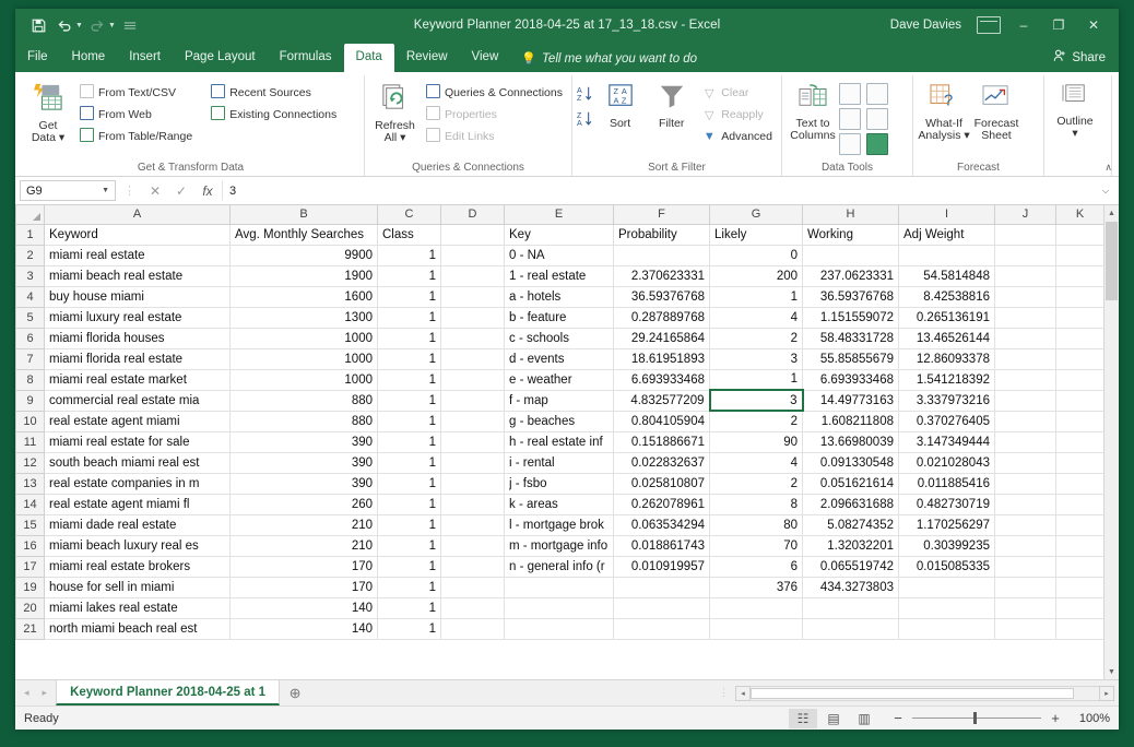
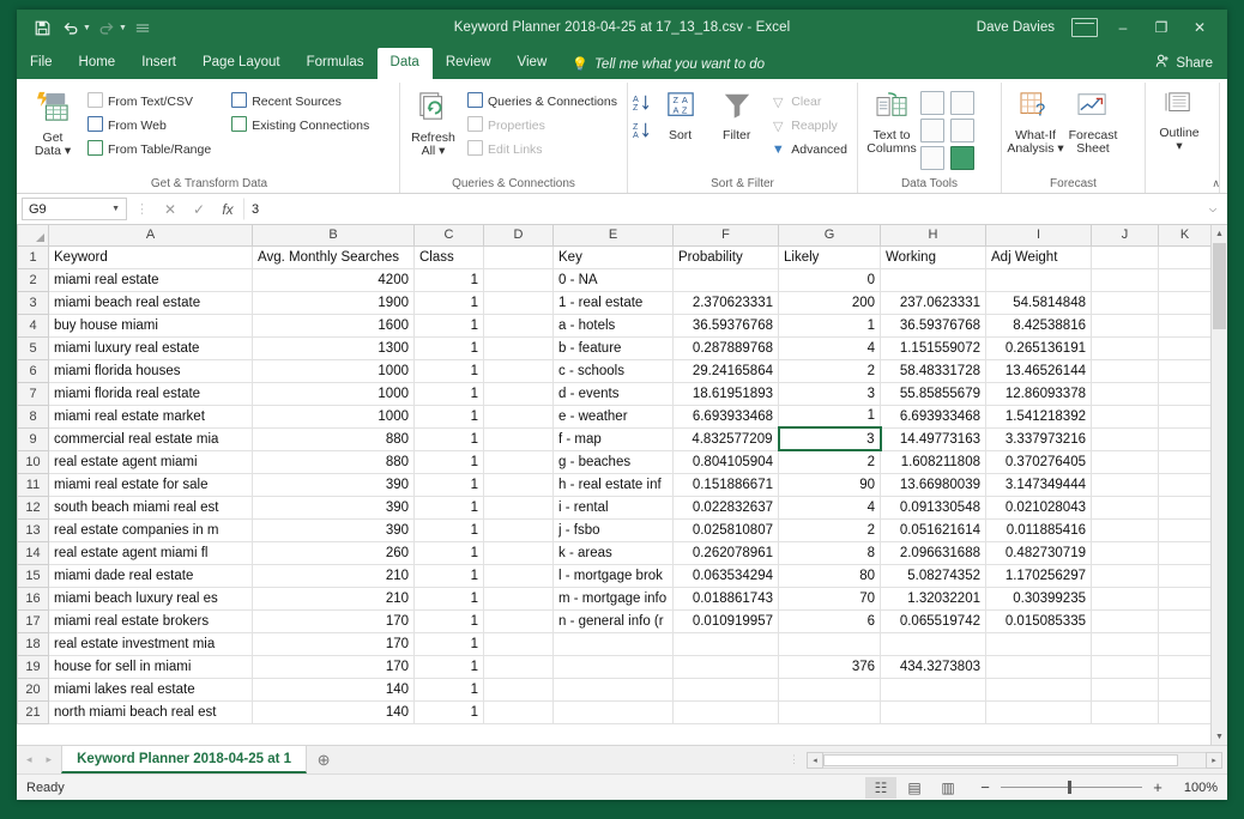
  Keyword Planner 2018-04-25 at 17_13_18.csv - Excel
  Dave Davies
  –
  ❐
  ✕
  File
  Home
  Insert
  Page Layout
  Formulas
  Data
  Review
  View
  💡
  Tell me what you want to do
  Share
  Get
  Data ▾
  From Text/CSV
  From Web
  From Table/Range
  Recent Sources
  Existing Connections
  Get & Transform Data
  Refresh
  All ▾
  Queries & Connections
  Properties
  Edit Links
  Queries & Connections
  A
  Z
  Z
  A
  Z
  A
  A
  Z
  Sort
  Filter
  ▽
  Clear
  ▽
  Reapply
  ▼
  Advanced
  Sort & Filter
  Text to
  Columns
  Data Tools
  ?
  What-If
  Analysis ▾
  Forecast
  Sheet
  Forecast
  Outline
  ▾
  ∧
  G9
  ⋮
  ✕
  ✓
  fx
  3
  ⌵
  	A	B	C	D	E	F	G	H	I	J	K
  1	Keyword	Avg. Monthly Searches	Class		Key	Probability	Likely	Working	Adj Weight
- 2	miami real estate	9900	1		0 - NA		0
+ 2	miami real estate	4200	1		0 - NA		0
  3	miami beach real estate	1900	1		1 - real estate	2.370623331	200	237.0623331	54.5814848
  4	buy house miami	1600	1		a - hotels	36.59376768	1	36.59376768	8.42538816
  5	miami luxury real estate	1300	1		b - feature	0.287889768	4	1.151559072	0.265136191
  6	miami florida houses	1000	1		c - schools	29.24165864	2	58.48331728	13.46526144
  7	miami florida real estate	1000	1		d - events	18.61951893	3	55.85855679	12.86093378
  8	miami real estate market	1000	1		e - weather	6.693933468	1	6.693933468	1.541218392
  9	commercial real estate mia	880	1		f - map	4.832577209	3	14.49773163	3.337973216
  10	real estate agent miami	880	1		g - beaches	0.804105904	2	1.608211808	0.370276405
  11	miami real estate for sale	390	1		h - real estate inf	0.151886671	90	13.66980039	3.147349444
  12	south beach miami real est	390	1		i - rental	0.022832637	4	0.091330548	0.021028043
  13	real estate companies in m	390	1		j - fsbo	0.025810807	2	0.051621614	0.011885416
  14	real estate agent miami fl	260	1		k - areas	0.262078961	8	2.096631688	0.482730719
  15	miami dade real estate	210	1		l - mortgage brok	0.063534294	80	5.08274352	1.170256297
  16	miami beach luxury real es	210	1		m - mortgage info	0.018861743	70	1.32032201	0.30399235
  17	miami real estate brokers	170	1		n - general info (r	0.010919957	6	0.065519742	0.015085335
+ 18	real estate investment mia	170	1
  19	house for sell in miami	170	1				376	434.3273803
  20	miami lakes real estate	140	1
  21	north miami beach real est	140	1
  ◂
  ▸
  Keyword Planner 2018-04-25 at 1
  ⊕
  ⋮
  Ready
  ☷
  ▤
  ▥
  −
  +
  100%
